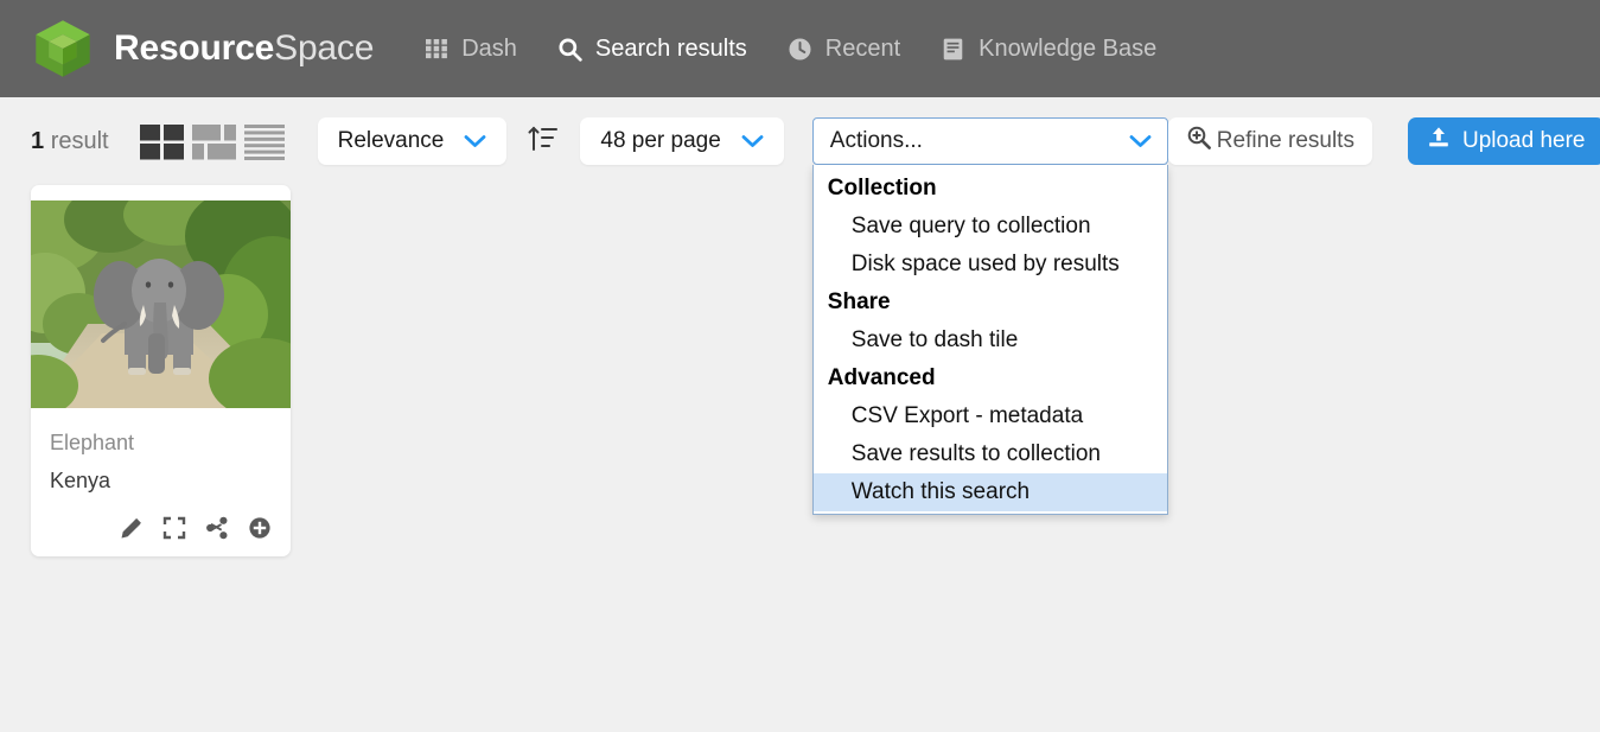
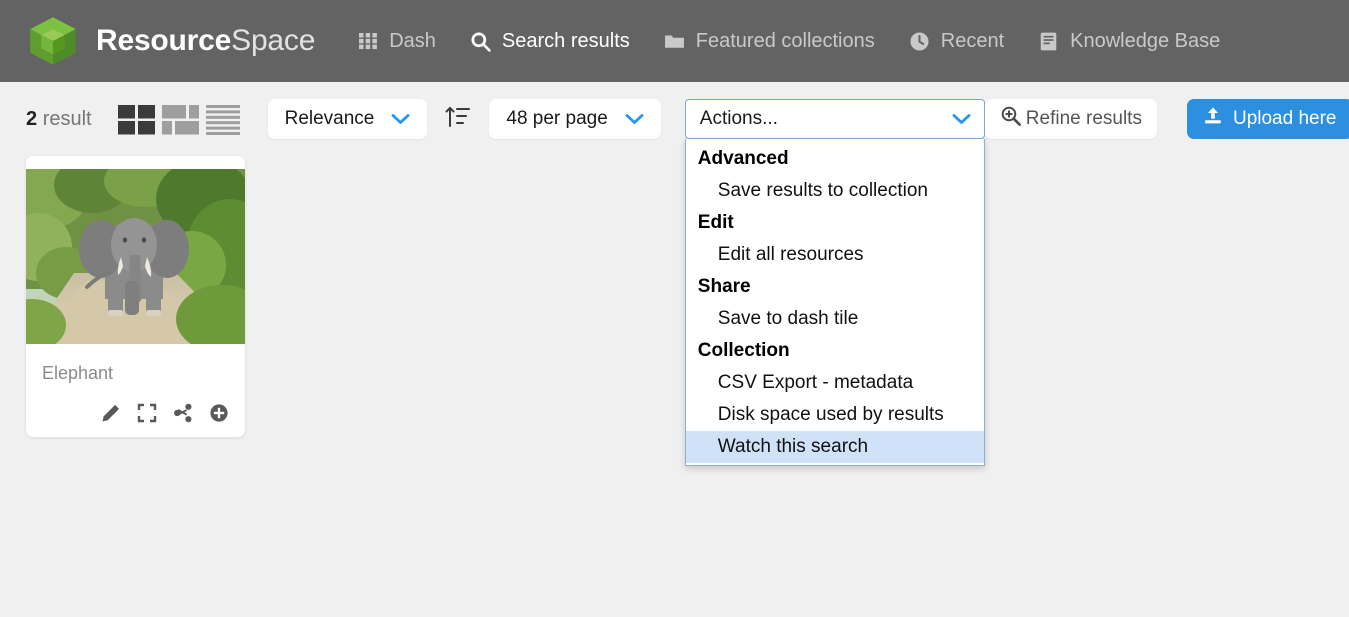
  ResourceSpace
  Dash
  Search results
+ Featured collections
  Recent
  Knowledge Base
- 1 result
+ 2 result
  Relevance
  48 per page
  Actions...
- Collection
+ Advanced
- Save query to collection
- Disk space used by results
+ Save results to collection
+ Edit
+ Edit all resources
  Share
  Save to dash tile
- Advanced
+ Collection
  CSV Export - metadata
- Save results to collection
+ Disk space used by results
  Watch this search
  Refine results
  Upload here
  Elephant
- Kenya
